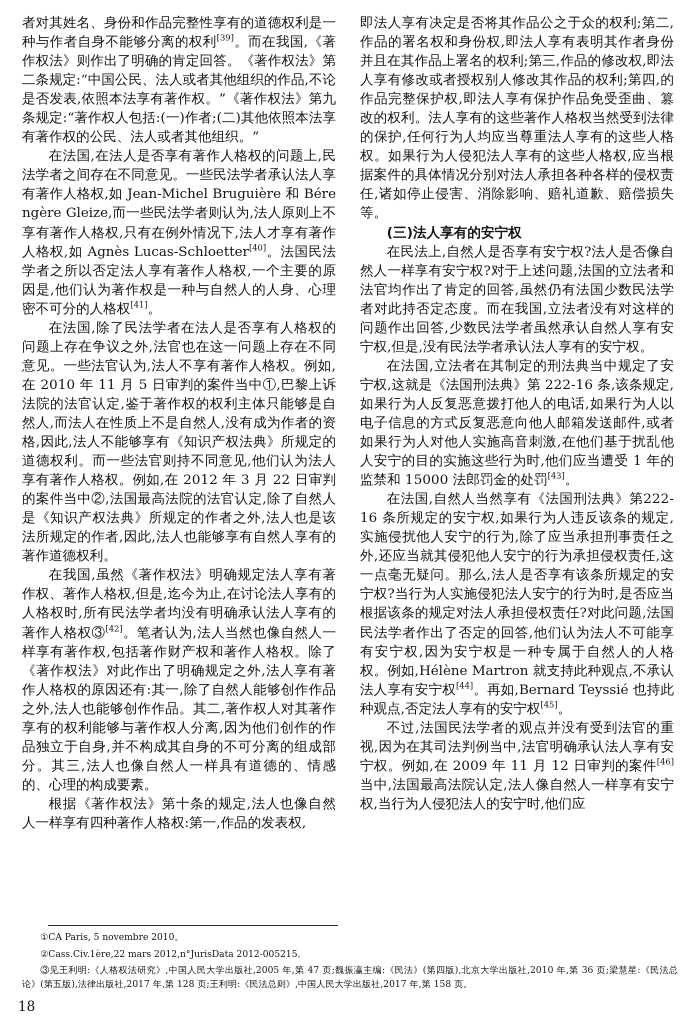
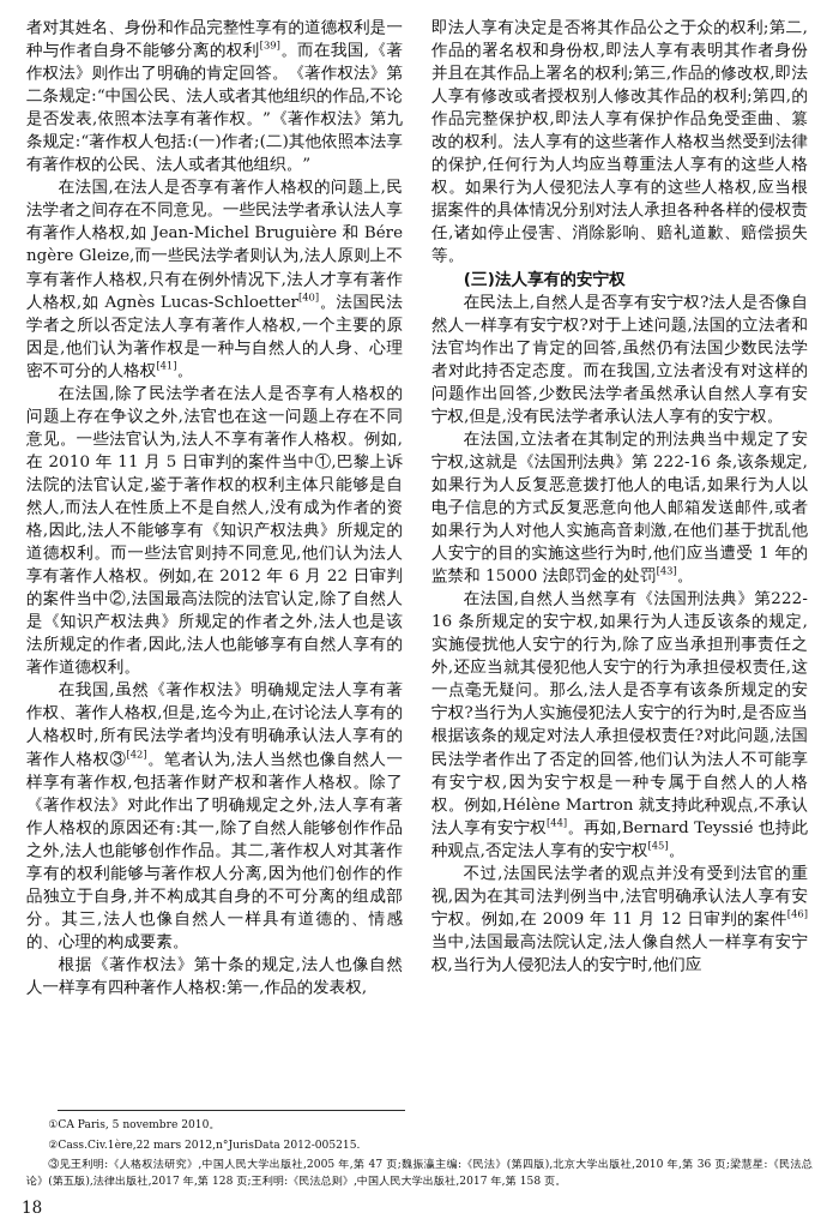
  者对其姓名、身份和作品完整性享有的道德权利是一种与作者自身不能够分离的权利[39]。而在我国,《著作权法》则作出了明确的肯定回答。《著作权法》第二条规定:“中国公民、法人或者其他组织的作品,不论是否发表,依照本法享有著作权。”《著作权法》第九条规定:“著作权人包括:(一)作者;(二)其他依照本法享有著作权的公民、法人或者其他组织。”
  在法国,在法人是否享有著作人格权的问题上,民法学者之间存在不同意见。一些民法学者承认法人享有著作人格权,如 Jean-Michel Bruguière 和 Bérengère Gleize,而一些民法学者则认为,法人原则上不享有著作人格权,只有在例外情况下,法人才享有著作人格权,如 Agnès Lucas-Schloetter[40]。法国民法学者之所以否定法人享有著作人格权,一个主要的原因是,他们认为著作权是一种与自然人的人身、心理密不可分的人格权[41]。
- 在法国,除了民法学者在法人是否享有人格权的问题上存在争议之外,法官也在这一问题上存在不同意见。一些法官认为,法人不享有著作人格权。例如,在 2010 年 11 月 5 日审判的案件当中①,巴黎上诉法院的法官认定,鉴于著作权的权利主体只能够是自然人,而法人在性质上不是自然人,没有成为作者的资格,因此,法人不能够享有《知识产权法典》所规定的道德权利。而一些法官则持不同意见,他们认为法人享有著作人格权。例如,在 2012 年 3 月 22 日审判的案件当中②,法国最高法院的法官认定,除了自然人是《知识产权法典》所规定的作者之外,法人也是该法所规定的作者,因此,法人也能够享有自然人享有的著作道德权利。
+ 在法国,除了民法学者在法人是否享有人格权的问题上存在争议之外,法官也在这一问题上存在不同意见。一些法官认为,法人不享有著作人格权。例如,在 2010 年 11 月 5 日审判的案件当中①,巴黎上诉法院的法官认定,鉴于著作权的权利主体只能够是自然人,而法人在性质上不是自然人,没有成为作者的资格,因此,法人不能够享有《知识产权法典》所规定的道德权利。而一些法官则持不同意见,他们认为法人享有著作人格权。例如,在 2012 年 6 月 22 日审判的案件当中②,法国最高法院的法官认定,除了自然人是《知识产权法典》所规定的作者之外,法人也是该法所规定的作者,因此,法人也能够享有自然人享有的著作道德权利。
  在我国,虽然《著作权法》明确规定法人享有著作权、著作人格权,但是,迄今为止,在讨论法人享有的人格权时,所有民法学者均没有明确承认法人享有的著作人格权③[42]。笔者认为,法人当然也像自然人一样享有著作权,包括著作财产权和著作人格权。除了《著作权法》对此作出了明确规定之外,法人享有著作人格权的原因还有:其一,除了自然人能够创作作品之外,法人也能够创作作品。其二,著作权人对其著作享有的权利能够与著作权人分离,因为他们创作的作品独立于自身,并不构成其自身的不可分离的组成部分。其三,法人也像自然人一样具有道德的、情感的、心理的构成要素。
  根据《著作权法》第十条的规定,法人也像自然人一样享有四种著作人格权:第一,作品的发表权,
  即法人享有决定是否将其作品公之于众的权利;第二,作品的署名权和身份权,即法人享有表明其作者身份并且在其作品上署名的权利;第三,作品的修改权,即法人享有修改或者授权别人修改其作品的权利;第四,的作品完整保护权,即法人享有保护作品免受歪曲、篡改的权利。法人享有的这些著作人格权当然受到法律的保护,任何行为人均应当尊重法人享有的这些人格权。如果行为人侵犯法人享有的这些人格权,应当根据案件的具体情况分别对法人承担各种各样的侵权责任,诸如停止侵害、消除影响、赔礼道歉、赔偿损失等。
  (三)法人享有的安宁权
  在民法上,自然人是否享有安宁权?法人是否像自然人一样享有安宁权?对于上述问题,法国的立法者和法官均作出了肯定的回答,虽然仍有法国少数民法学者对此持否定态度。而在我国,立法者没有对这样的问题作出回答,少数民法学者虽然承认自然人享有安宁权,但是,没有民法学者承认法人享有的安宁权。
  在法国,立法者在其制定的刑法典当中规定了安宁权,这就是《法国刑法典》第 222-16 条,该条规定,如果行为人反复恶意拨打他人的电话,如果行为人以电子信息的方式反复恶意向他人邮箱发送邮件,或者如果行为人对他人实施高音刺激,在他们基于扰乱他人安宁的目的实施这些行为时,他们应当遭受 1 年的监禁和 15000 法郎罚金的处罚[43]。
  在法国,自然人当然享有《法国刑法典》第222-16 条所规定的安宁权,如果行为人违反该条的规定,实施侵扰他人安宁的行为,除了应当承担刑事责任之外,还应当就其侵犯他人安宁的行为承担侵权责任,这一点毫无疑问。那么,法人是否享有该条所规定的安宁权?当行为人实施侵犯法人安宁的行为时,是否应当根据该条的规定对法人承担侵权责任?对此问题,法国民法学者作出了否定的回答,他们认为法人不可能享有安宁权,因为安宁权是一种专属于自然人的人格权。例如,Hélène Martron 就支持此种观点,不承认法人享有安宁权[44]。再如,Bernard Teyssié 也持此种观点,否定法人享有的安宁权[45]。
  不过,法国民法学者的观点并没有受到法官的重视,因为在其司法判例当中,法官明确承认法人享有安宁权。例如,在 2009 年 11 月 12 日审判的案件[46]当中,法国最高法院认定,法人像自然人一样享有安宁权,当行为人侵犯法人的安宁时,他们应
  ①CA Paris, 5 novembre 2010。
  ②Cass.Civ.1ère,22 mars 2012,n°JurisData 2012-005215.
  ③见王利明:《人格权法研究》,中国人民大学出版社,2005 年,第 47 页;魏振瀛主编:《民法》(第四版),北京大学出版社,2010 年,第 36 页;梁慧星:《民法总论》(第五版),法律出版社,2017 年,第 128 页;王利明:《民法总则》,中国人民大学出版社,2017 年,第 158 页。
  18
